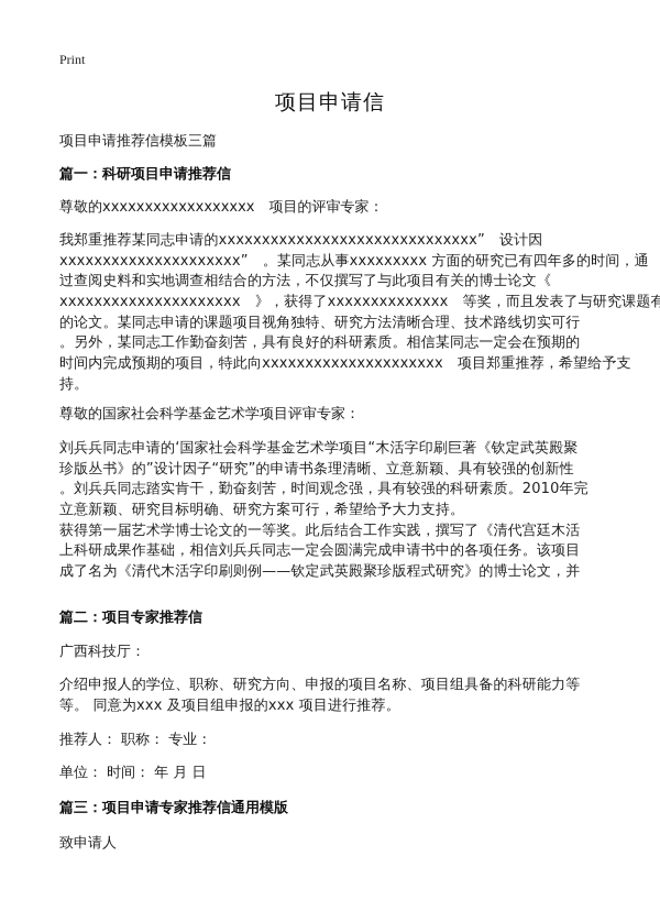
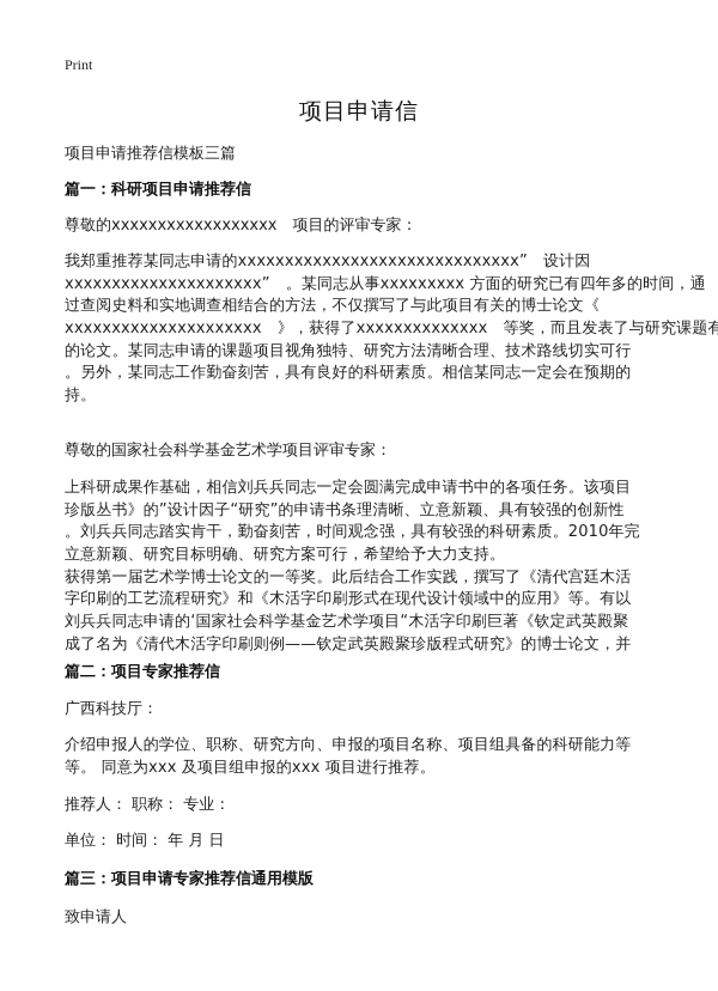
  Print
  项目申请信
  项目申请推荐信模板三篇
  篇一：科研项目申请推荐信
  尊敬的xxxxxxxxxxxxxxxxxx 项目的评审专家：
  我郑重推荐某同志申请的xxxxxxxxxxxxxxxxxxxxxxxxxxxxxx” 设计因
  xxxxxxxxxxxxxxxxxxxxx” 。某同志从事xxxxxxxxx 方面的研究已有四年多的时间，通
  过查阅史料和实地调查相结合的方法，不仅撰写了与此项目有关的博士论文《
  xxxxxxxxxxxxxxxxxxxxx 》，获得了xxxxxxxxxxxxxx 等奖，而且发表了与研究课题有
  的论文。某同志申请的课题项目视角独特、研究方法清晰合理、技术路线切实可行
  。另外，某同志工作勤奋刻苦，具有良好的科研素质。相信某同志一定会在预期的
- 时间内完成预期的项目，特此向xxxxxxxxxxxxxxxxxxxxx 项目郑重推荐，希望给予支
  持。
  尊敬的国家社会科学基金艺术学项目评审专家：
- 刘兵兵同志申请的‘国家社会科学基金艺术学项目“木活字印刷巨著《钦定武英殿聚
+ 上科研成果作基础，相信刘兵兵同志一定会圆满完成申请书中的各项任务。该项目
  珍版丛书》的”设计因子“研究”的申请书条理清晰、立意新颖、具有较强的创新性
  。刘兵兵同志踏实肯干，勤奋刻苦，时间观念强，具有较强的科研素质。2010年完
  立意新颖、研究目标明确、研究方案可行，希望给予大力支持。
  获得第一届艺术学博士论文的一等奖。此后结合工作实践，撰写了《清代宫廷木活
+ 字印刷的工艺流程研究》和《木活字印刷形式在现代设计领域中的应用》等。有以
- 上科研成果作基础，相信刘兵兵同志一定会圆满完成申请书中的各项任务。该项目
+ 刘兵兵同志申请的‘国家社会科学基金艺术学项目“木活字印刷巨著《钦定武英殿聚
  成了名为《清代木活字印刷则例——钦定武英殿聚珍版程式研究》的博士论文，并
  篇二：项目专家推荐信
  广西科技厅：
  介绍申报人的学位、职称、研究方向、申报的项目名称、项目组具备的科研能力等
  等。 同意为xxx 及项目组申报的xxx 项目进行推荐。
  推荐人： 职称： 专业：
  单位： 时间： 年 月 日
  篇三：项目申请专家推荐信通用模版
  致申请人
